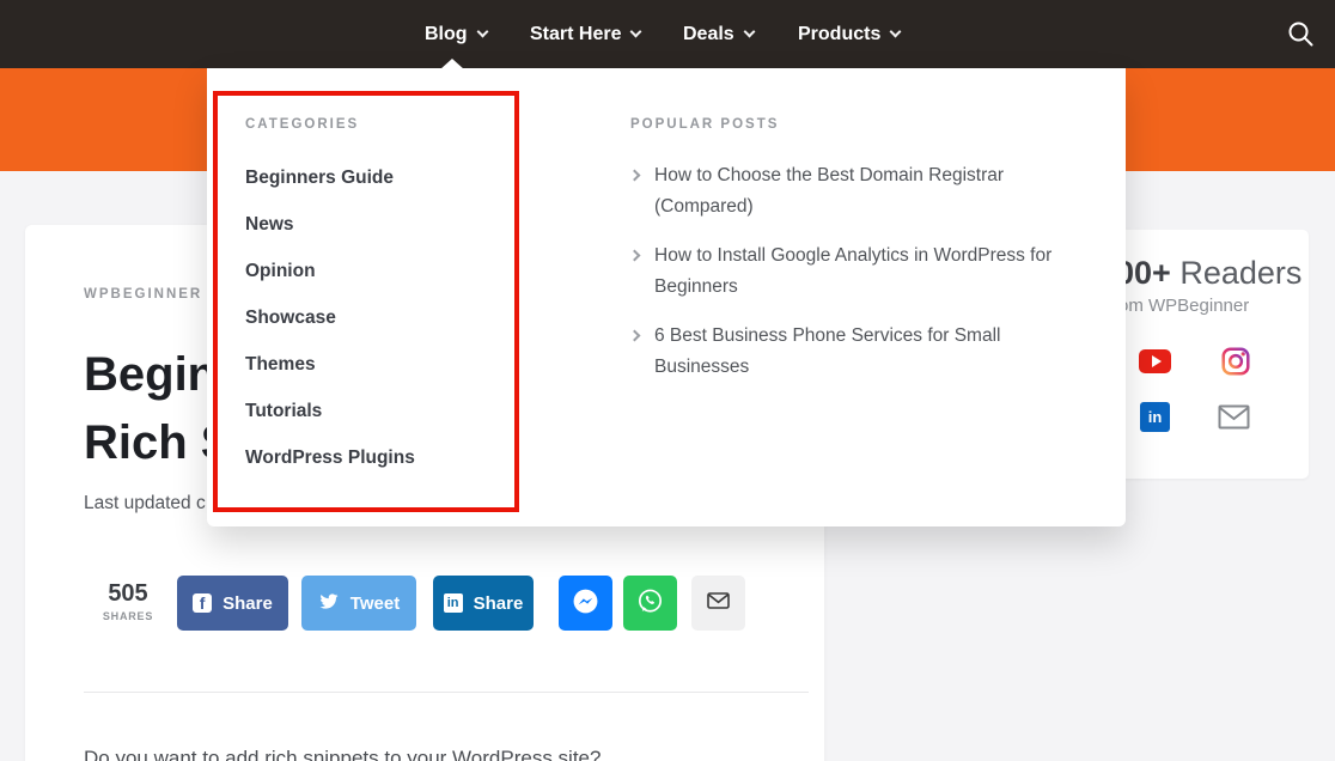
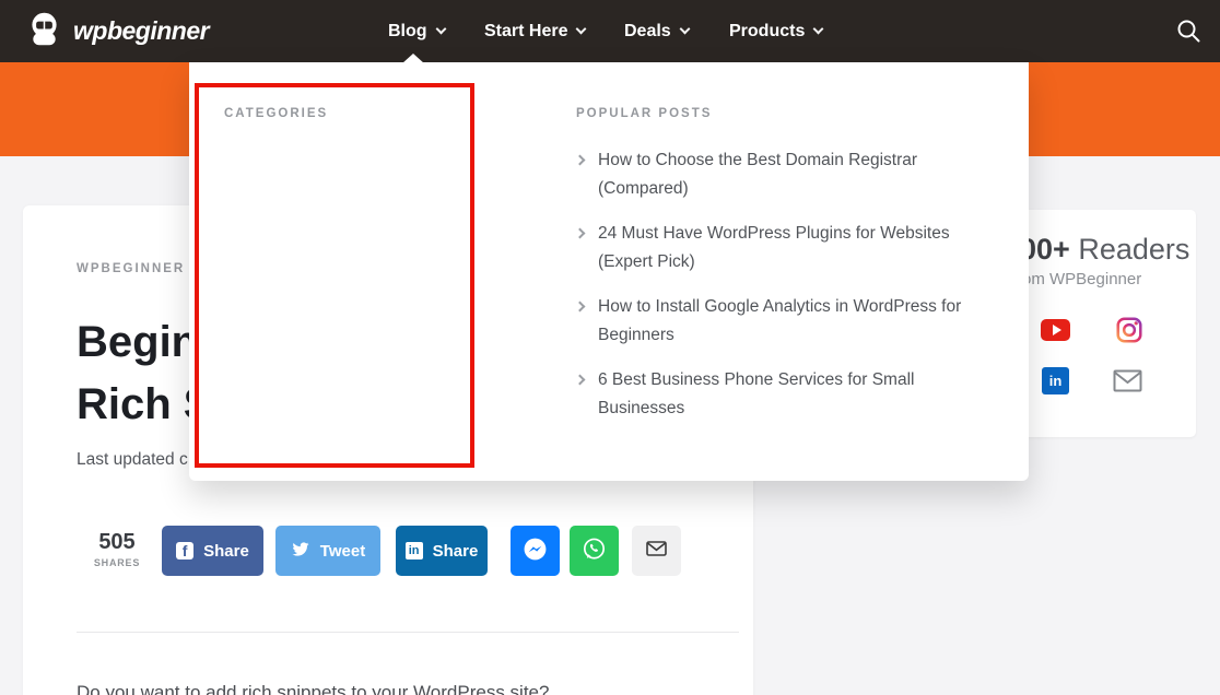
  WPBEGINNER
  Begin
  Rich
  Last updated c
  505
  SHARES
  f
  Share
  Tweet
  in
  Share
  Do you want to add rich snippets to your WordPress site?
  0+ Readers
  m WPBeginner
  in
  CATEGORIES
- Beginners Guide
- News
- Opinion
- Showcase
- Themes
- Tutorials
- WordPress Plugins
  POPULAR POSTS
  How to Choose the Best Domain Registrar (Compared)
+ 24 Must Have WordPress Plugins for Websites (Expert Pick)
  How to Install Google Analytics in WordPress for Beginners
  6 Best Business Phone Services for Small Businesses
+ wpbeginner
  Blog
  Start Here
  Deals
  Products
